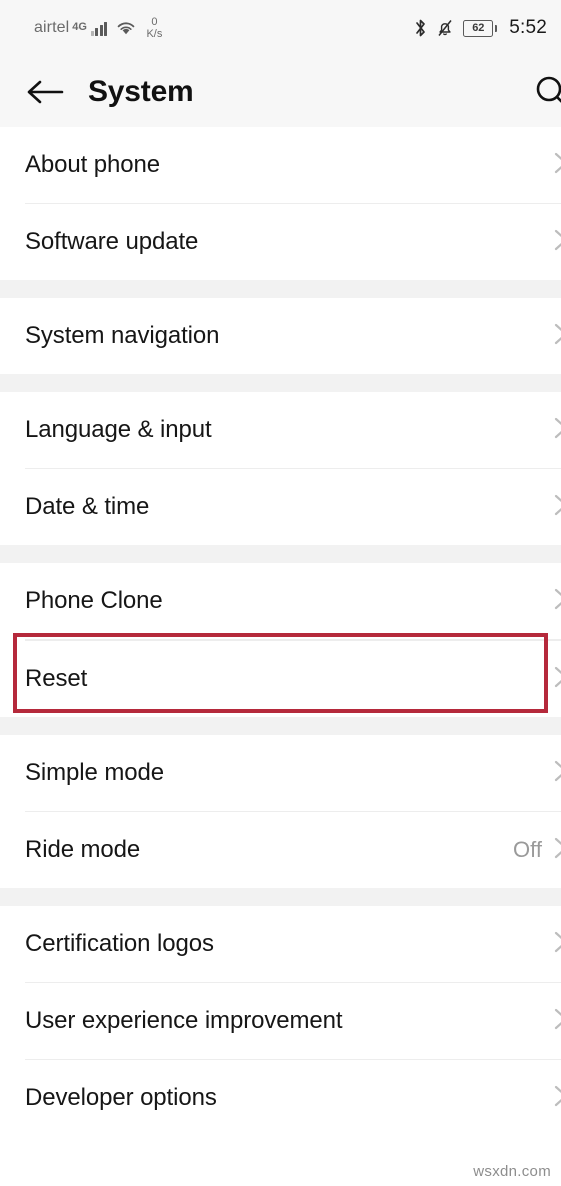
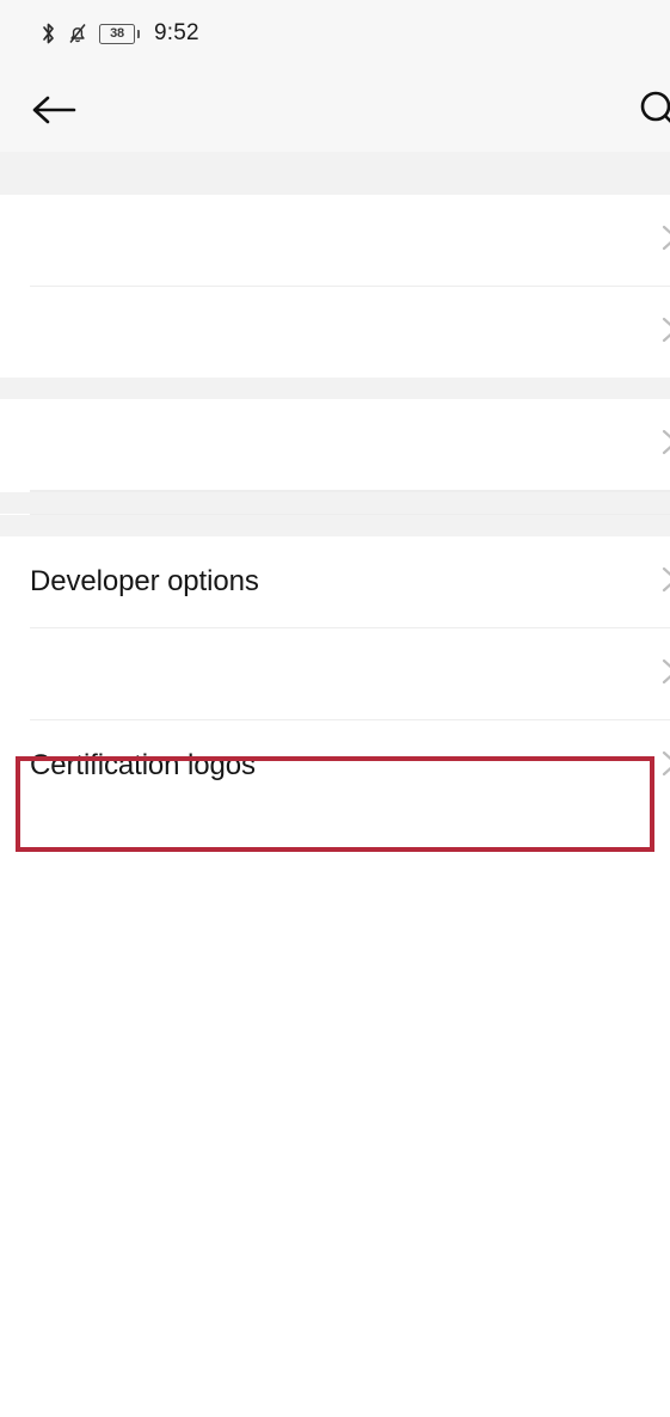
- airtel
- 4G
- 0
- K/s
- 62
+ 38
- 5:52
+ 9:52
- System
- About phone
- Software update
- System navigation
- Language & input
- Date & time
- Phone Clone
- Reset
- Simple mode
- Ride mode
- Off
- Certification logos
+ Developer options
- User experience improvement
- Developer options
+ Certification logos
- wsxdn.com
